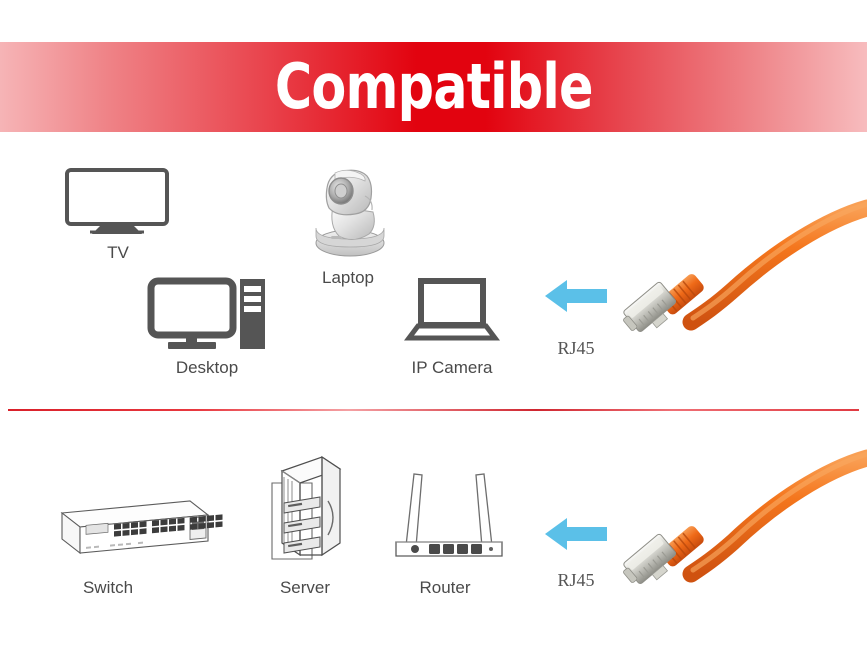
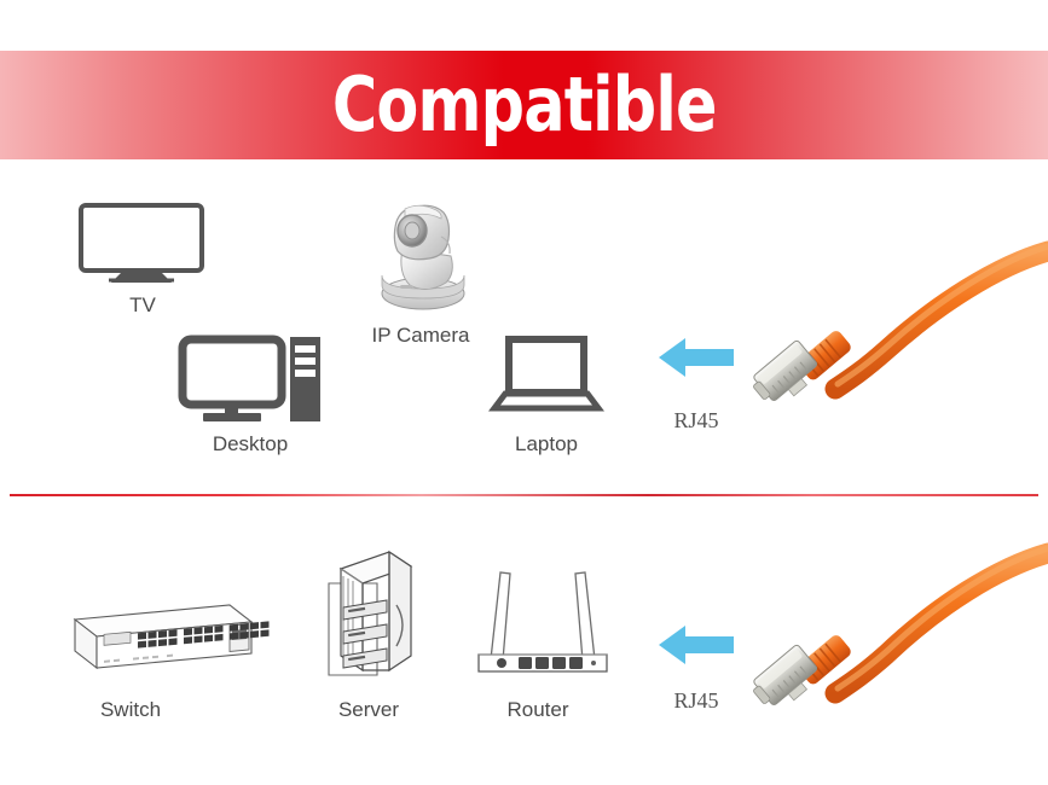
  Compatible
  TV
- Laptop
+ IP Camera
  Desktop
- IP Camera
+ Laptop
  RJ45
  Switch
  Server
  Router
  RJ45
